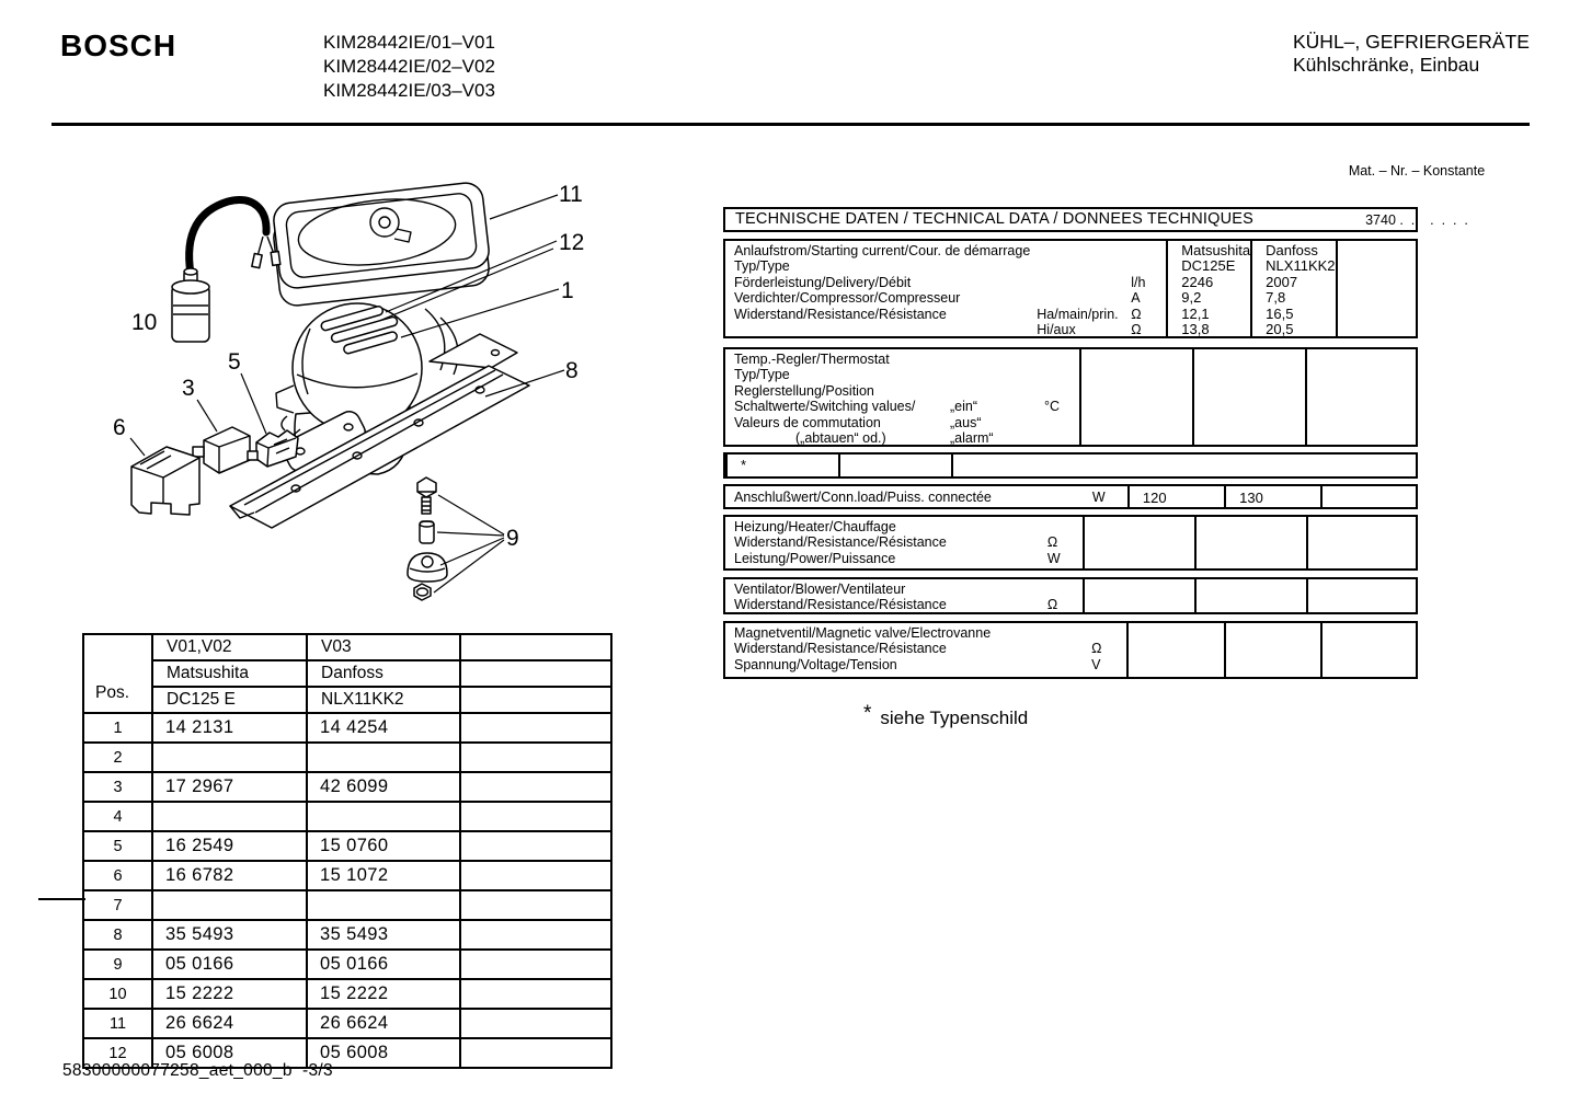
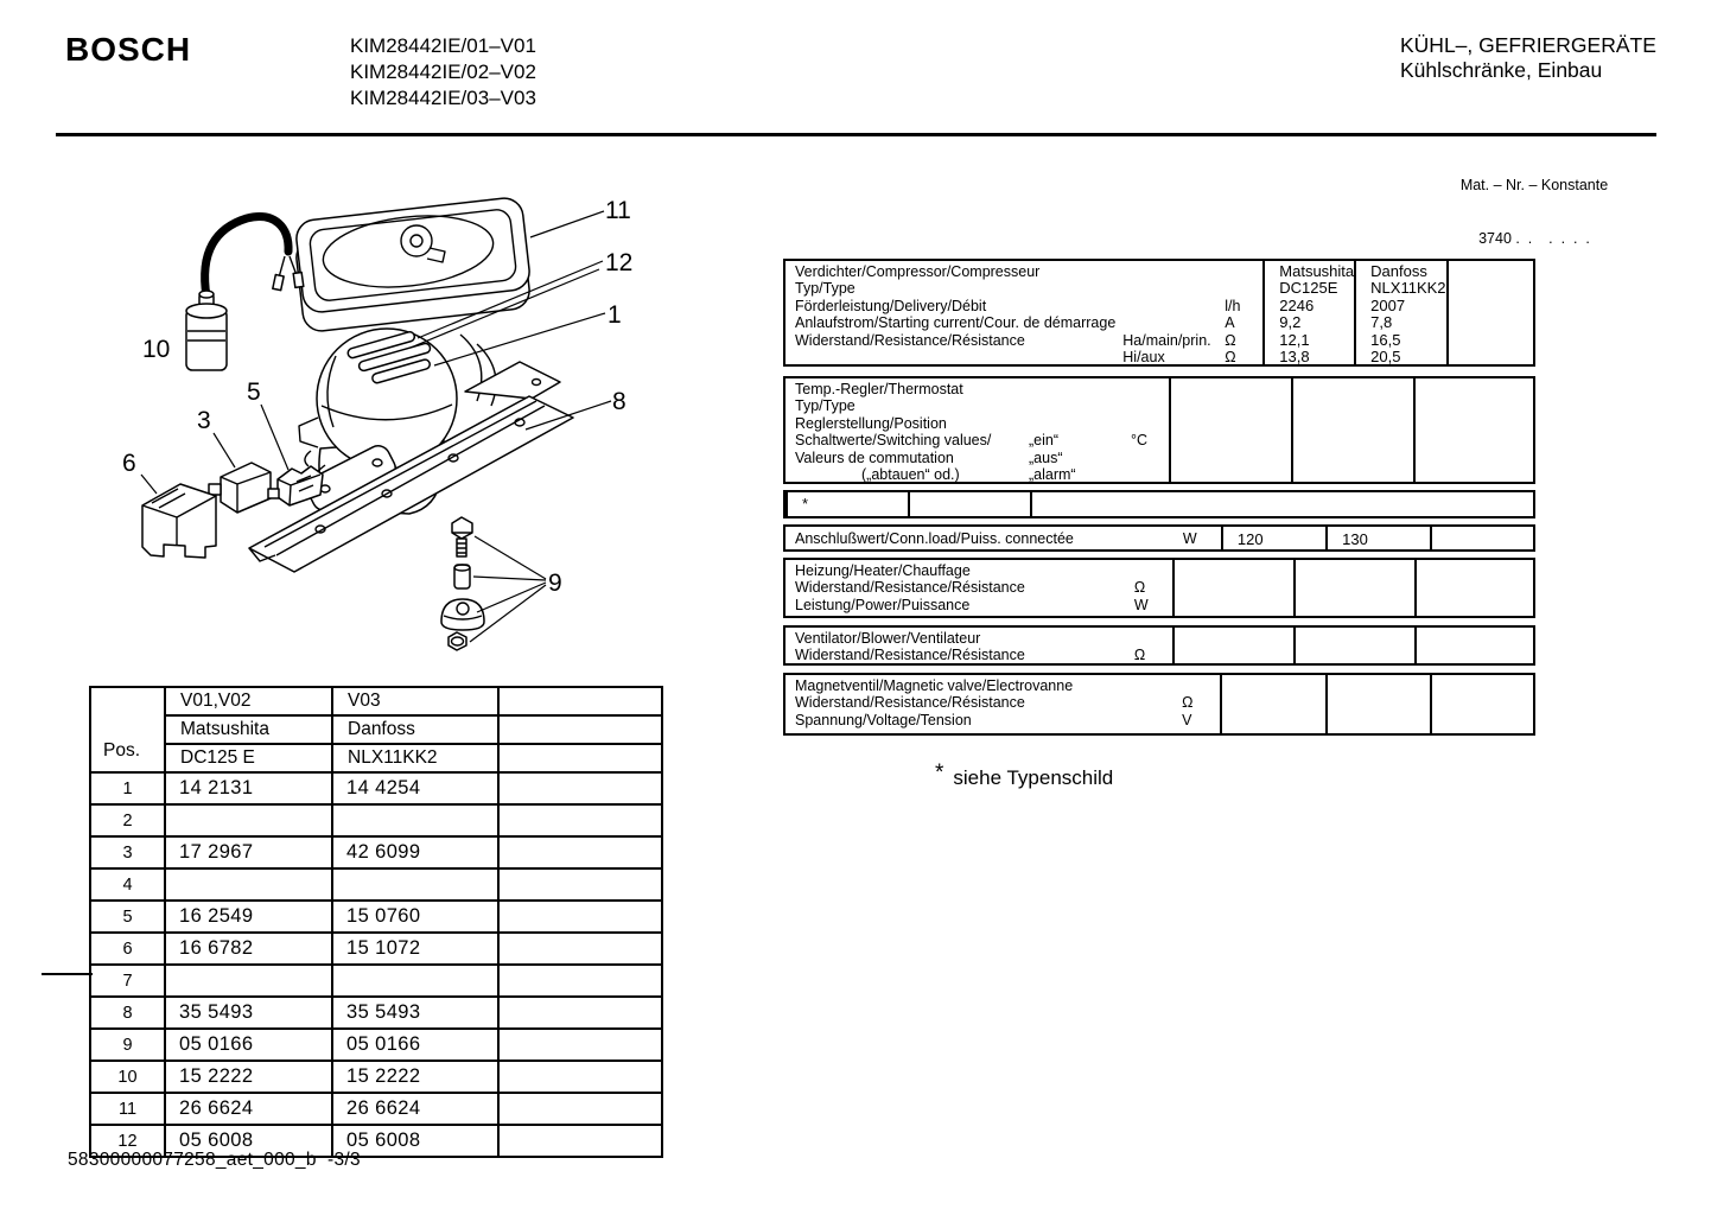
  BOSCH
  KIM28442IE/01–V01
  KIM28442IE/02–V02
  KIM28442IE/03–V03
  KÜHL–, GEFRIERGERÄTE
  Kühlschränke, Einbau
  Mat. – Nr. – Konstante
  3740 . . . . . .
  11
  12
  1
  8
  9
  10
  5
  3
  6
- TECHNISCHE DATEN / TECHNICAL DATA / DONNEES TECHNIQUES
- Anlaufstrom/Starting current/Cour. de démarrage
+ Verdichter/Compressor/Compresseur
  Typ/Type
  Förderleistung/Delivery/Débit
  l/h
- Verdichter/Compressor/Compresseur
+ Anlaufstrom/Starting current/Cour. de démarrage
  A
  Widerstand/Resistance/Résistance
  Ha/main/prin.
  Ω
  Hi/aux
  Ω
  Matsushita
  DC125E
  2246
  9,2
  12,1
  13,8
  Danfoss
  NLX11KK2
  2007
  7,8
  16,5
  20,5
  Temp.-Regler/Thermostat
  Typ/Type
  Reglerstellung/Position
  Schaltwerte/Switching values/
  „ein“
  °C
  Valeurs de commutation
  „aus“
  („abtauen“ od.)
  „alarm“
  *
  Anschlußwert/Conn.load/Puiss. connectée
  W
  120
  130
  Heizung/Heater/Chauffage
  Widerstand/Resistance/Résistance
  Ω
  Leistung/Power/Puissance
  W
  Ventilator/Blower/Ventilateur
  Widerstand/Resistance/Résistance
  Ω
  Magnetventil/Magnetic valve/Electrovanne
  Widerstand/Resistance/Résistance
  Ω
  Spannung/Voltage/Tension
  V
  * siehe Typenschild
  Pos.	V01,V02	V03
  Matsushita	Danfoss
  DC125 E	NLX11KK2
  1	14 2131	14 4254
  2
  3	17 2967	42 6099
  4
  5	16 2549	15 0760
  6	16 6782	15 1072
  7
  8	35 5493	35 5493
  9	05 0166	05 0166
  10	15 2222	15 2222
  11	26 6624	26 6624
  12	05 6008	05 6008
  58300000077258_aet_000_b -3/3
